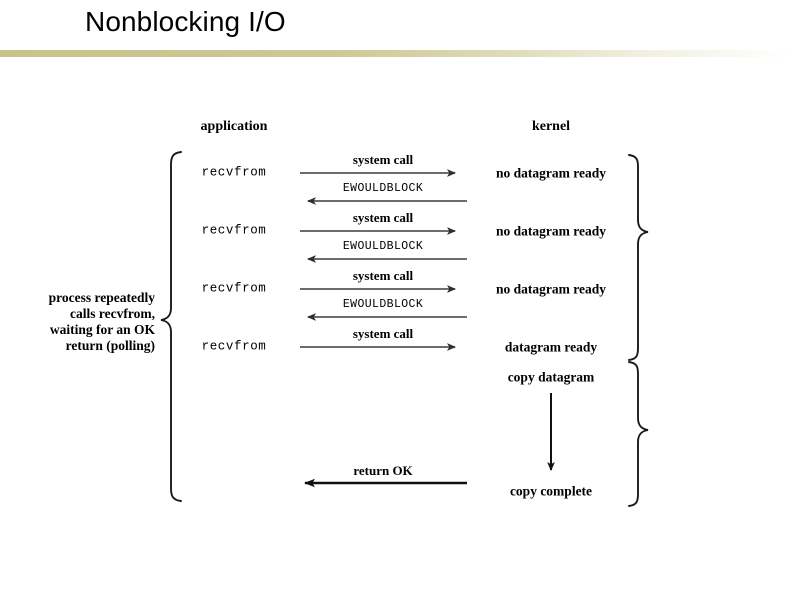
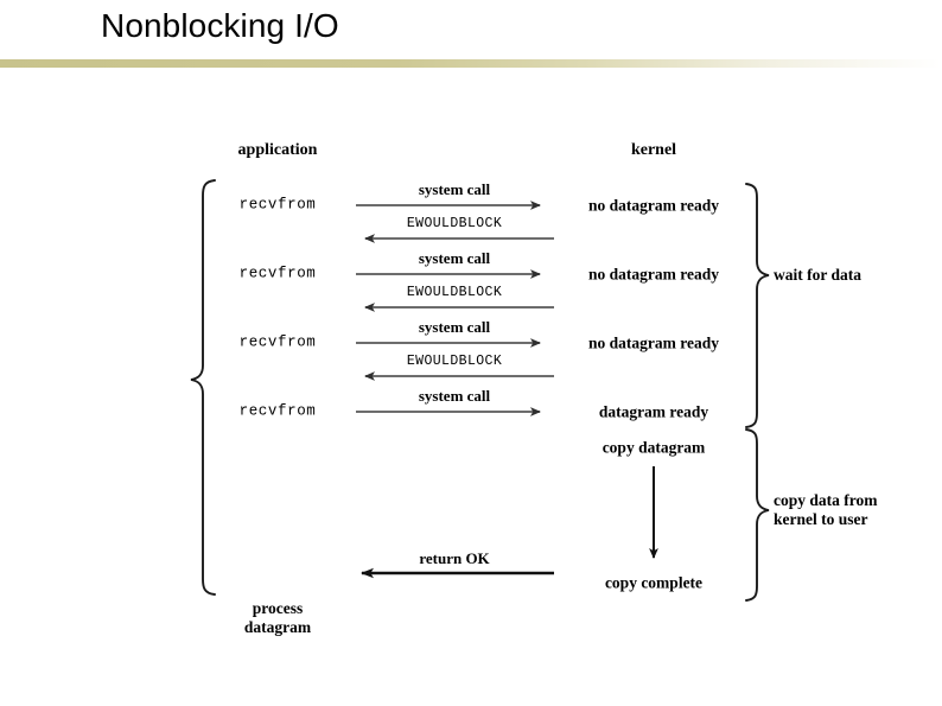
  Nonblocking I/O
  application
  kernel
- process repeatedly
- calls recvfrom,
- waiting for an OK
- return (polling)
  recvfrom
  system call
  no datagram ready
  EWOULDBLOCK
  recvfrom
  system call
  no datagram ready
  EWOULDBLOCK
  recvfrom
  system call
  no datagram ready
  EWOULDBLOCK
  recvfrom
  system call
  datagram ready
  copy datagram
  copy complete
  return OK
+ process
+ datagram
+ wait for data
+ copy data from
+ kernel to user
